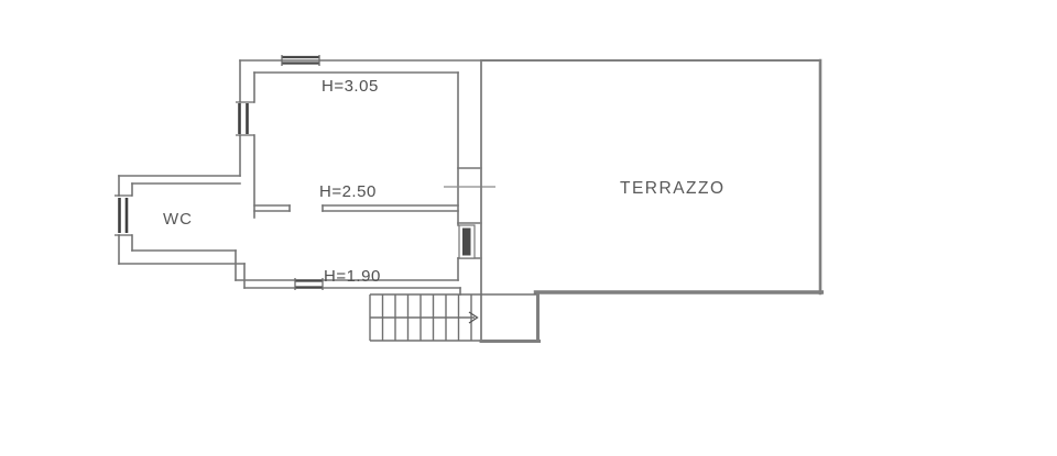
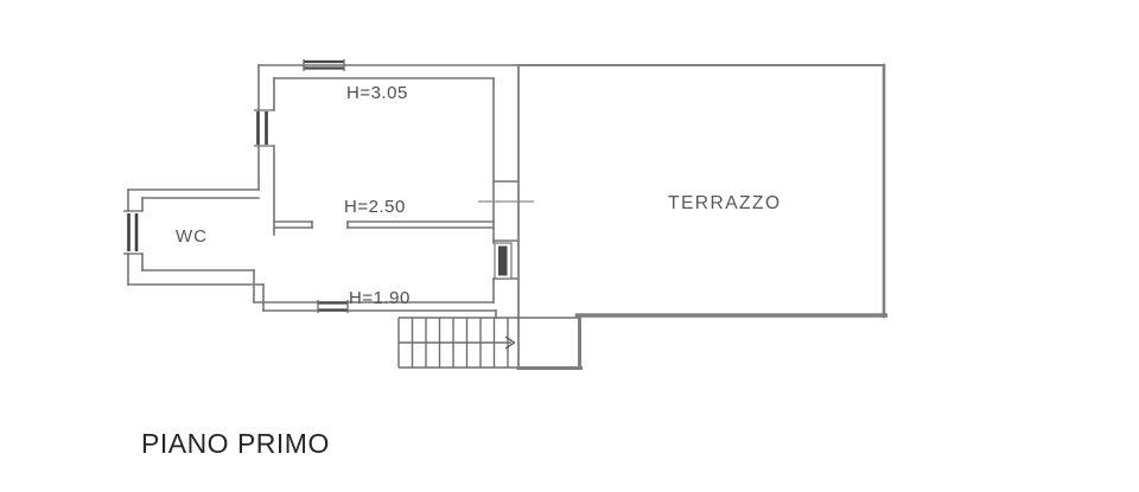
  H=3.05
  H=2.50
  H=1.90
  WC
  TERRAZZO
+ PIANO PRIMO
